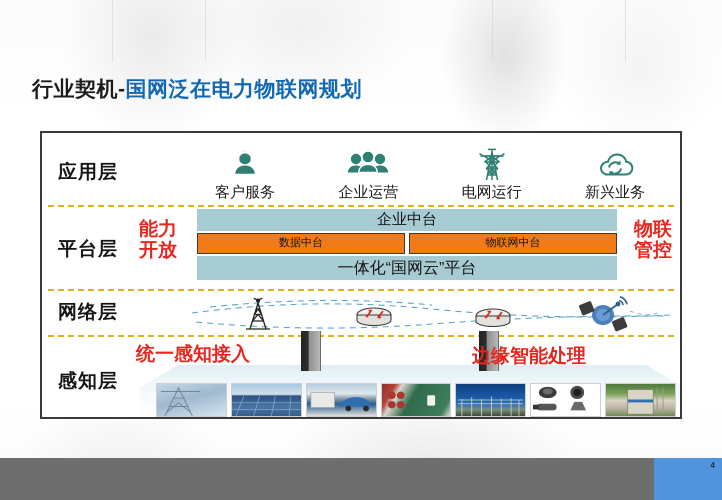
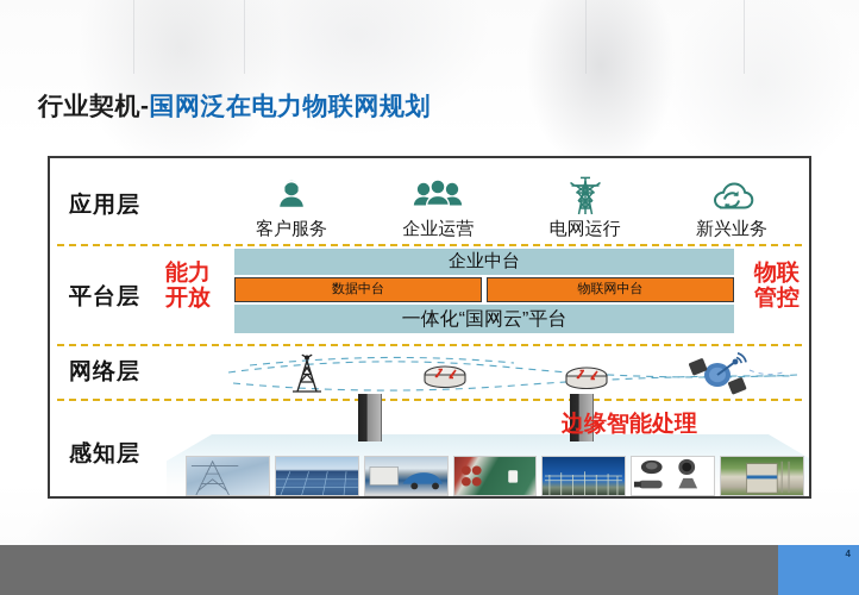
  行业契机-国网泛在电力物联网规划
  应用层
  平台层
  网络层
  感知层
  客户服务
  企业运营
  电网运行
  新兴业务
  能力
  开放
  物联
  管控
  企业中台
  数据中台
  物联网中台
  一体化“国网云”平台
- 统一感知接入
  边缘智能处理
  4
